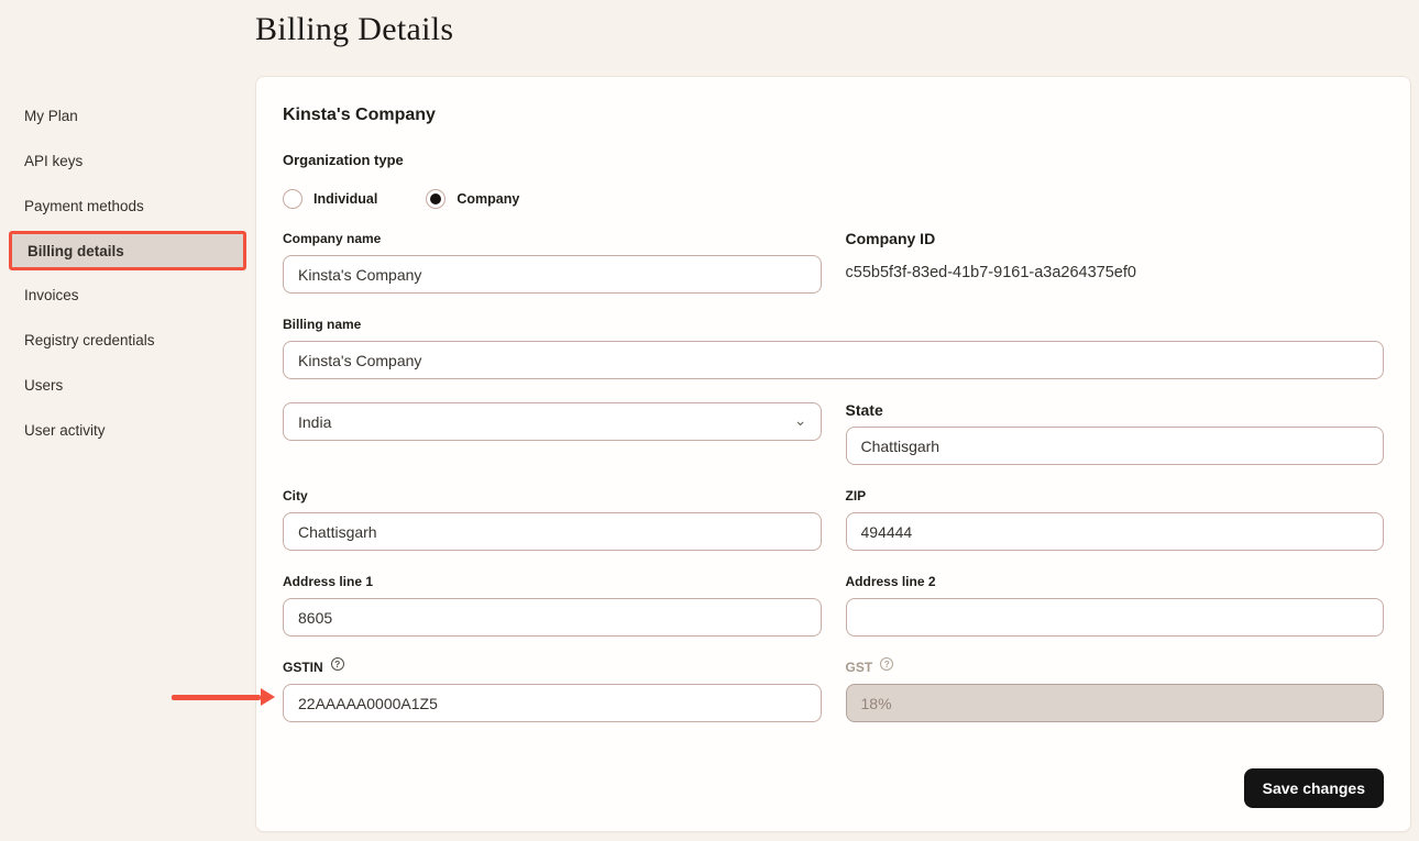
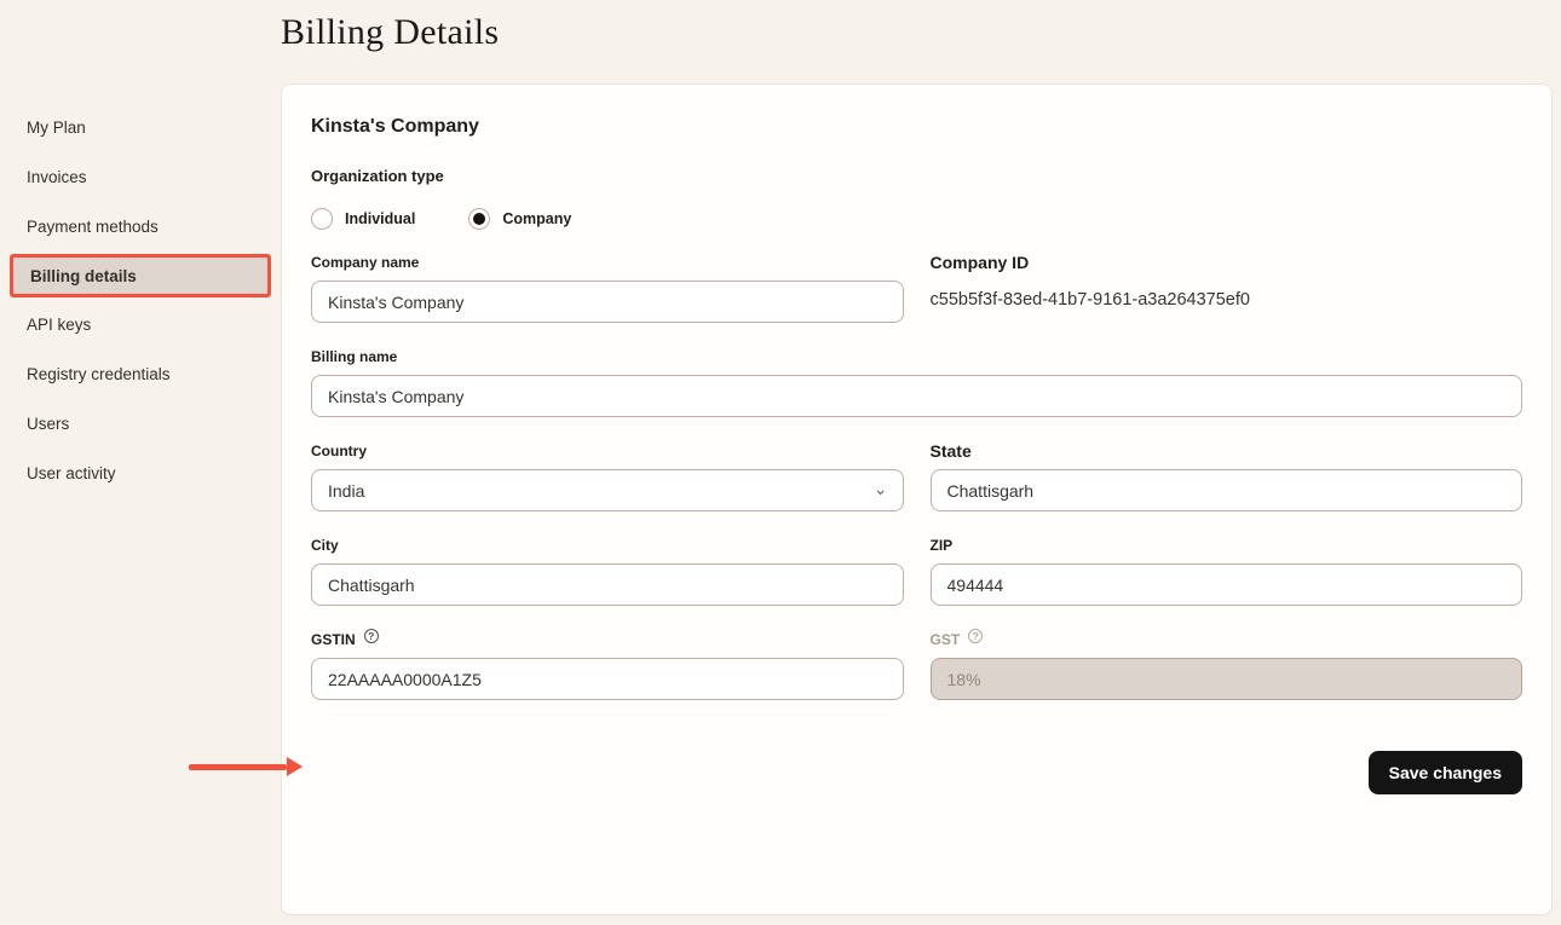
  Billing Details
  My Plan
- API keys
+ Invoices
  Payment methods
  Billing details
- Invoices
+ API keys
  Registry credentials
  Users
  User activity
  Kinsta's Company
  Organization type
  Individual
  Company
  Company name
  Kinsta's Company
  Company ID
  c55b5f3f-83ed-41b7-9161-a3a264375ef0
  Billing name
  Kinsta's Company
+ Country
  India
  ⌄
  State
  Chattisgarh
  City
  Chattisgarh
  ZIP
  494444
- Address line 1
- 8605
- Address line 2
  GSTIN
  ?
  22AAAAA0000A1Z5
  GST
  ?
  18%
  Save changes
